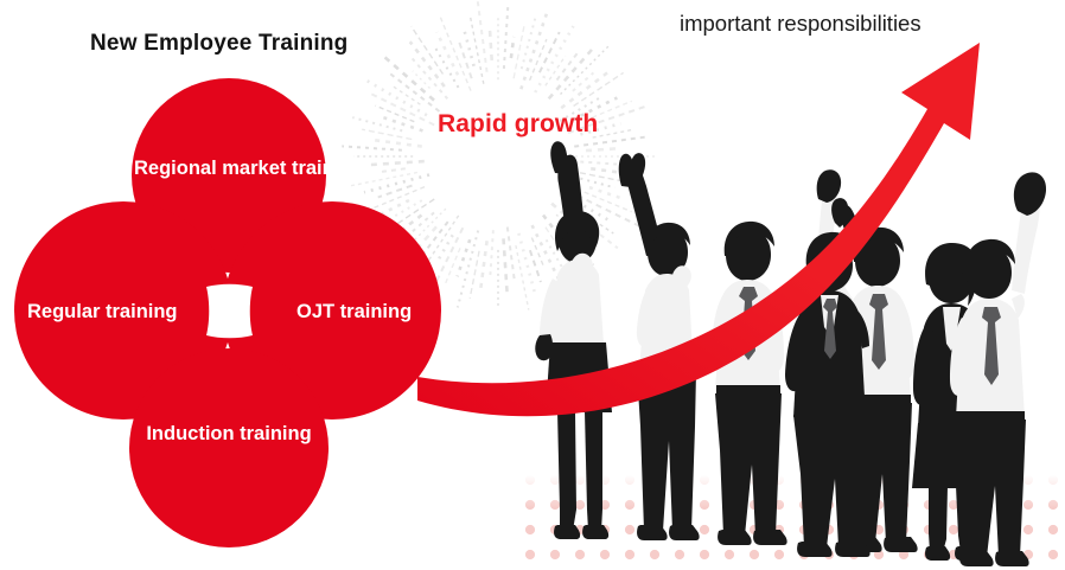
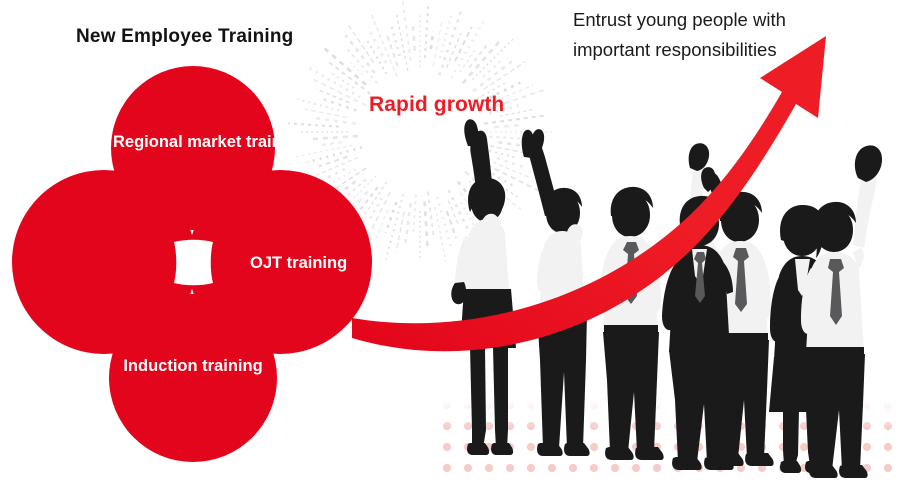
  New Employee Training
  Rapid growth
+ Entrust young people with
  important responsibilities
  Regional market training
- Regular training
  OJT training
  Induction training
